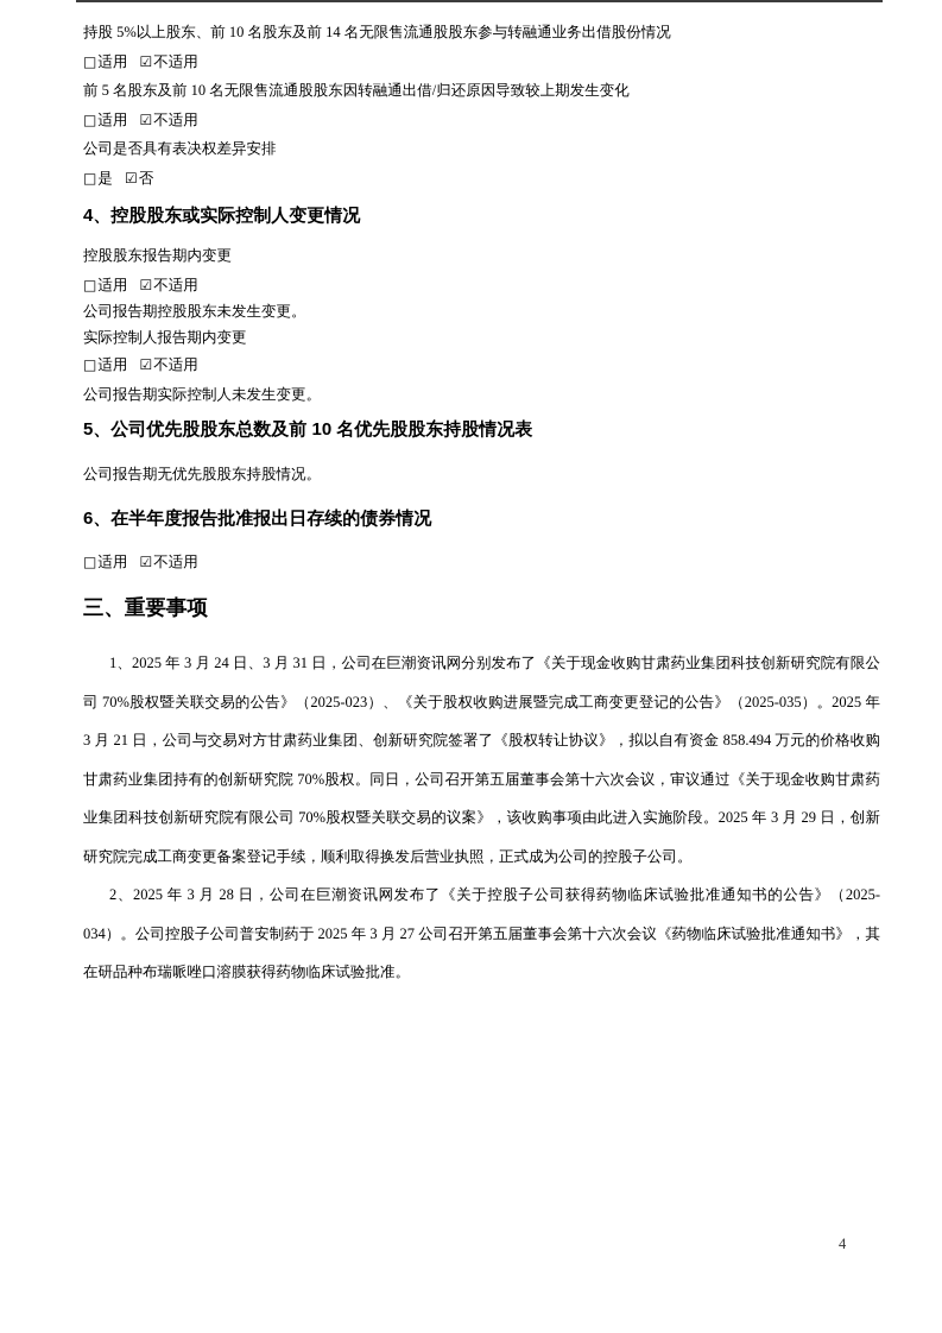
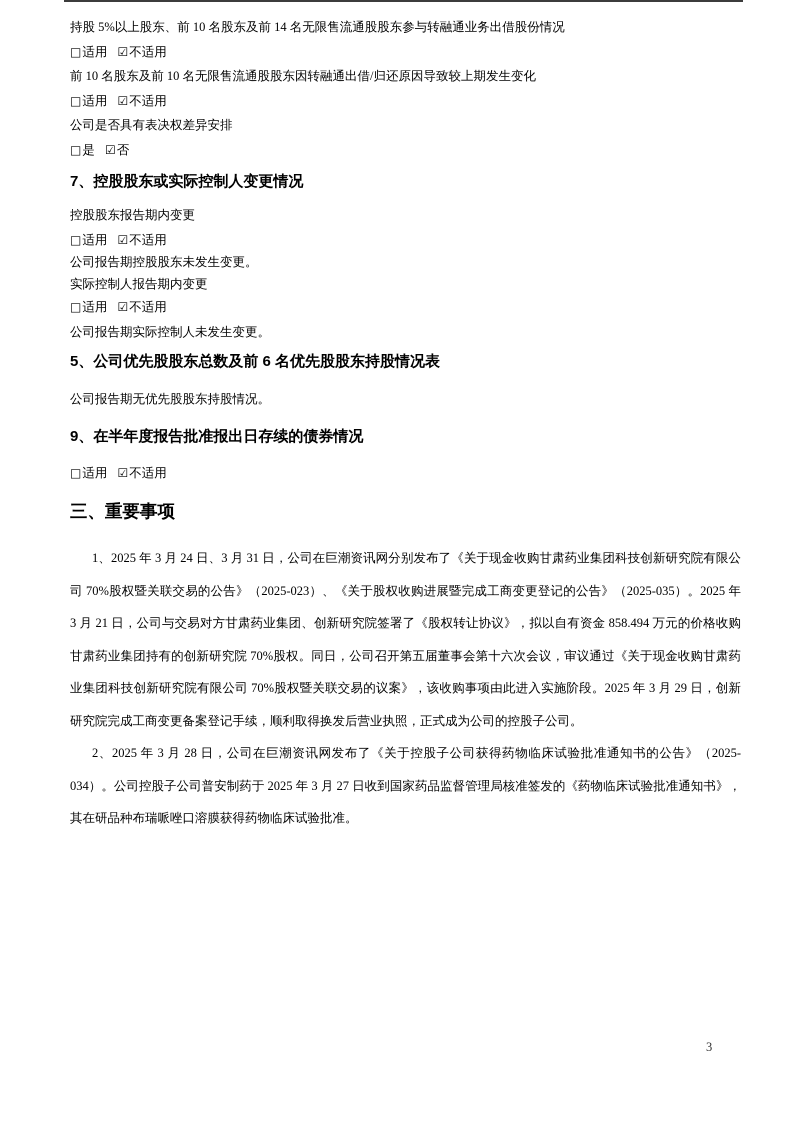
  持股 5%以上股东、前 10 名股东及前 14 名无限售流通股股东参与转融通业务出借股份情况
  □适用 ☑不适用
- 前 5 名股东及前 10 名无限售流通股股东因转融通出借/归还原因导致较上期发生变化
+ 前 10 名股东及前 10 名无限售流通股股东因转融通出借/归还原因导致较上期发生变化
  □适用 ☑不适用
  公司是否具有表决权差异安排
  □是 ☑否
- 4、控股股东或实际控制人变更情况
+ 7、控股股东或实际控制人变更情况
  控股股东报告期内变更
  □适用 ☑不适用
  公司报告期控股股东未发生变更。
  实际控制人报告期内变更
  □适用 ☑不适用
  公司报告期实际控制人未发生变更。
- 5、公司优先股股东总数及前 10 名优先股股东持股情况表
+ 5、公司优先股股东总数及前 6 名优先股股东持股情况表
  公司报告期无优先股股东持股情况。
- 6、在半年度报告批准报出日存续的债券情况
+ 9、在半年度报告批准报出日存续的债券情况
  □适用 ☑不适用
  三、重要事项
  1、2025 年 3 月 24 日、3 月 31 日，公司在巨潮资讯网分别发布了《关于现金收购甘肃药业集团科技创新研究院有限公司 70%股权暨关联交易的公告》（2025-023）、《关于股权收购进展暨完成工商变更登记的公告》（2025-035）。2025 年 3 月 21 日，公司与交易对方甘肃药业集团、创新研究院签署了《股权转让协议》，拟以自有资金 858.494 万元的价格收购甘肃药业集团持有的创新研究院 70%股权。同日，公司召开第五届董事会第十六次会议，审议通过《关于现金收购甘肃药业集团科技创新研究院有限公司 70%股权暨关联交易的议案》，该收购事项由此进入实施阶段。2025 年 3 月 29 日，创新研究院完成工商变更备案登记手续，顺利取得换发后营业执照，正式成为公司的控股子公司。
- 2、2025 年 3 月 28 日，公司在巨潮资讯网发布了《关于控股子公司获得药物临床试验批准通知书的公告》（2025-034）。公司控股子公司普安制药于 2025 年 3 月 27 公司召开第五届董事会第十六次会议《药物临床试验批准通知书》，其在研品种布瑞哌唑口溶膜获得药物临床试验批准。
+ 2、2025 年 3 月 28 日，公司在巨潮资讯网发布了《关于控股子公司获得药物临床试验批准通知书的公告》（2025-034）。公司控股子公司普安制药于 2025 年 3 月 27 日收到国家药品监督管理局核准签发的《药物临床试验批准通知书》，其在研品种布瑞哌唑口溶膜获得药物临床试验批准。
- 4
+ 3
